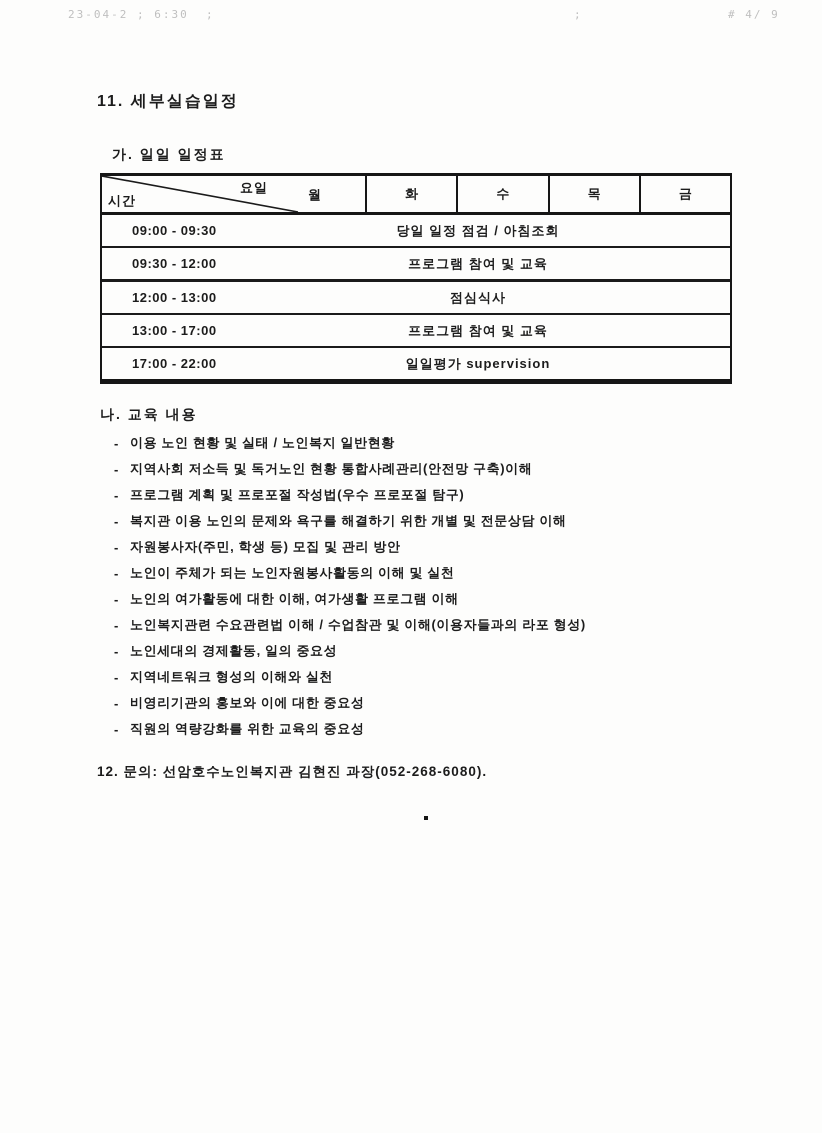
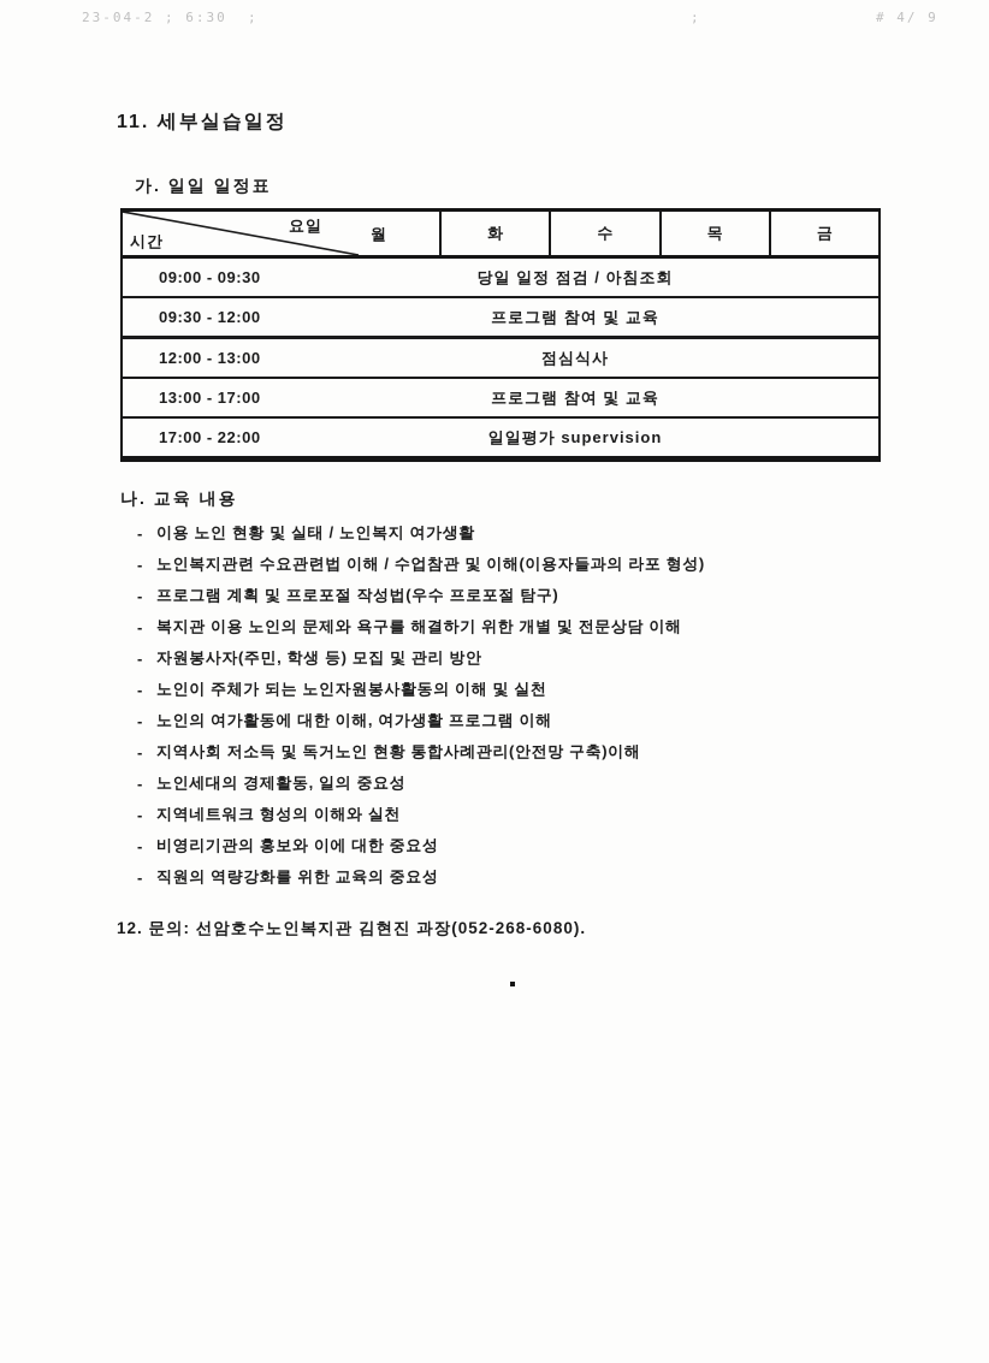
  23-04-2 ; 6:30 ;
  ;
  # 4/ 9
  11. 세부실습일정
  가. 일일 일정표
  요일
  시간
  월
  화
  수
  목
  금
  09:00 - 09:30
  당일 일정 점검 / 아침조회
  09:30 - 12:00
  프로그램 참여 및 교육
  12:00 - 13:00
  점심식사
  13:00 - 17:00
  프로그램 참여 및 교육
  17:00 - 22:00
  일일평가 supervision
  나. 교육 내용
  -
- 이용 노인 현황 및 실태 / 노인복지 일반현황
+ 이용 노인 현황 및 실태 / 노인복지 여가생활
  -
- 지역사회 저소득 및 독거노인 현황 통합사례관리(안전망 구축)이해
+ 노인복지관련 수요관련법 이해 / 수업참관 및 이해(이용자들과의 라포 형성)
  -
  프로그램 계획 및 프로포절 작성법(우수 프로포절 탐구)
  -
  복지관 이용 노인의 문제와 욕구를 해결하기 위한 개별 및 전문상담 이해
  -
  자원봉사자(주민, 학생 등) 모집 및 관리 방안
  -
  노인이 주체가 되는 노인자원봉사활동의 이해 및 실천
  -
  노인의 여가활동에 대한 이해, 여가생활 프로그램 이해
  -
- 노인복지관련 수요관련법 이해 / 수업참관 및 이해(이용자들과의 라포 형성)
+ 지역사회 저소득 및 독거노인 현황 통합사례관리(안전망 구축)이해
  -
  노인세대의 경제활동, 일의 중요성
  -
  지역네트워크 형성의 이해와 실천
  -
  비영리기관의 홍보와 이에 대한 중요성
  -
  직원의 역량강화를 위한 교육의 중요성
  12. 문의: 선암호수노인복지관 김현진 과장(052-268-6080).
